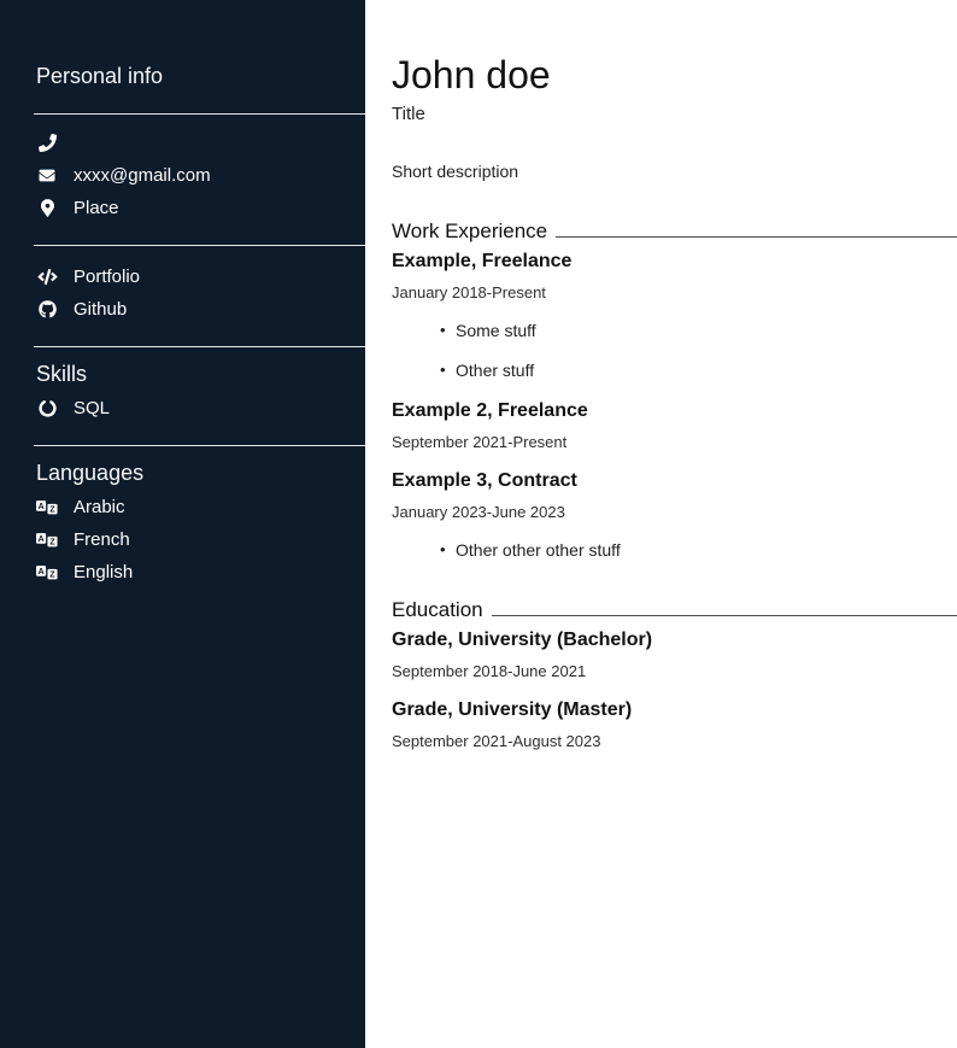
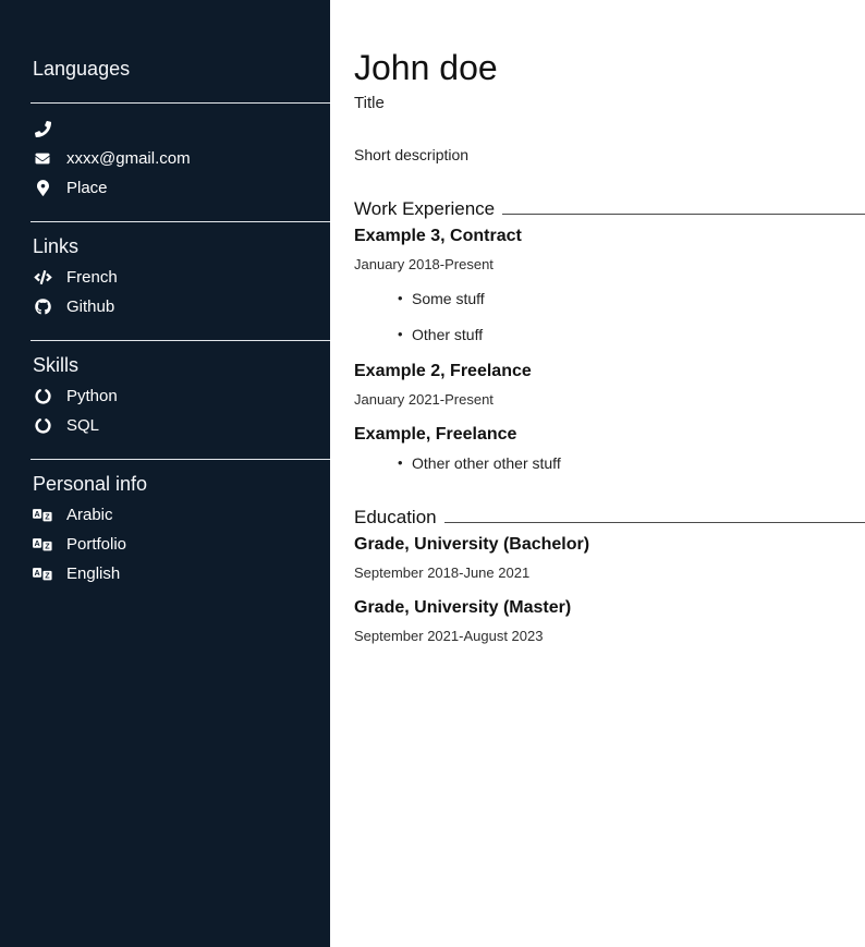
- Personal info
+ Languages
  xxxx@gmail.com
  Place
+ Links
- Portfolio
+ French
  Github
  Skills
+ Python
  SQL
- Languages
+ Personal info
  A
  Z
  Arabic
  A
  Z
- French
+ Portfolio
  A
  Z
  English
  John doe
  Title
  Short description
  Work Experience
- Example, Freelance
+ Example 3, Contract
  January 2018-Present
  Some stuff
  Other stuff
  Example 2, Freelance
- September 2021-Present
+ January 2021-Present
- Example 3, Contract
+ Example, Freelance
- January 2023-June 2023
  Other other other stuff
  Education
  Grade, University (Bachelor)
  September 2018-June 2021
  Grade, University (Master)
  September 2021-August 2023
